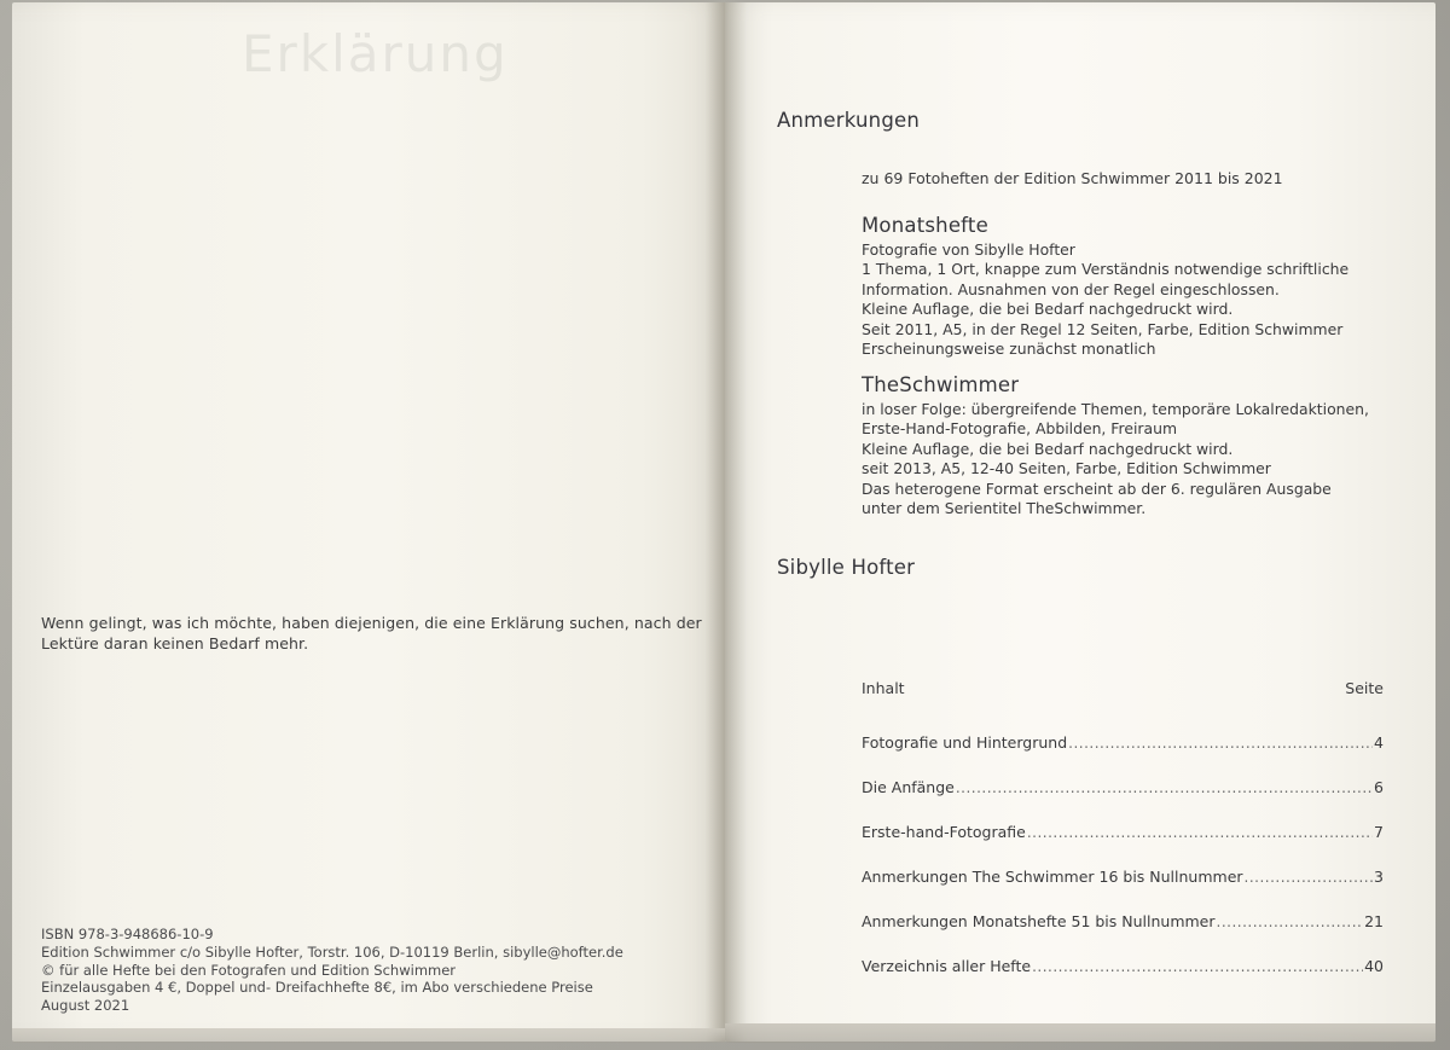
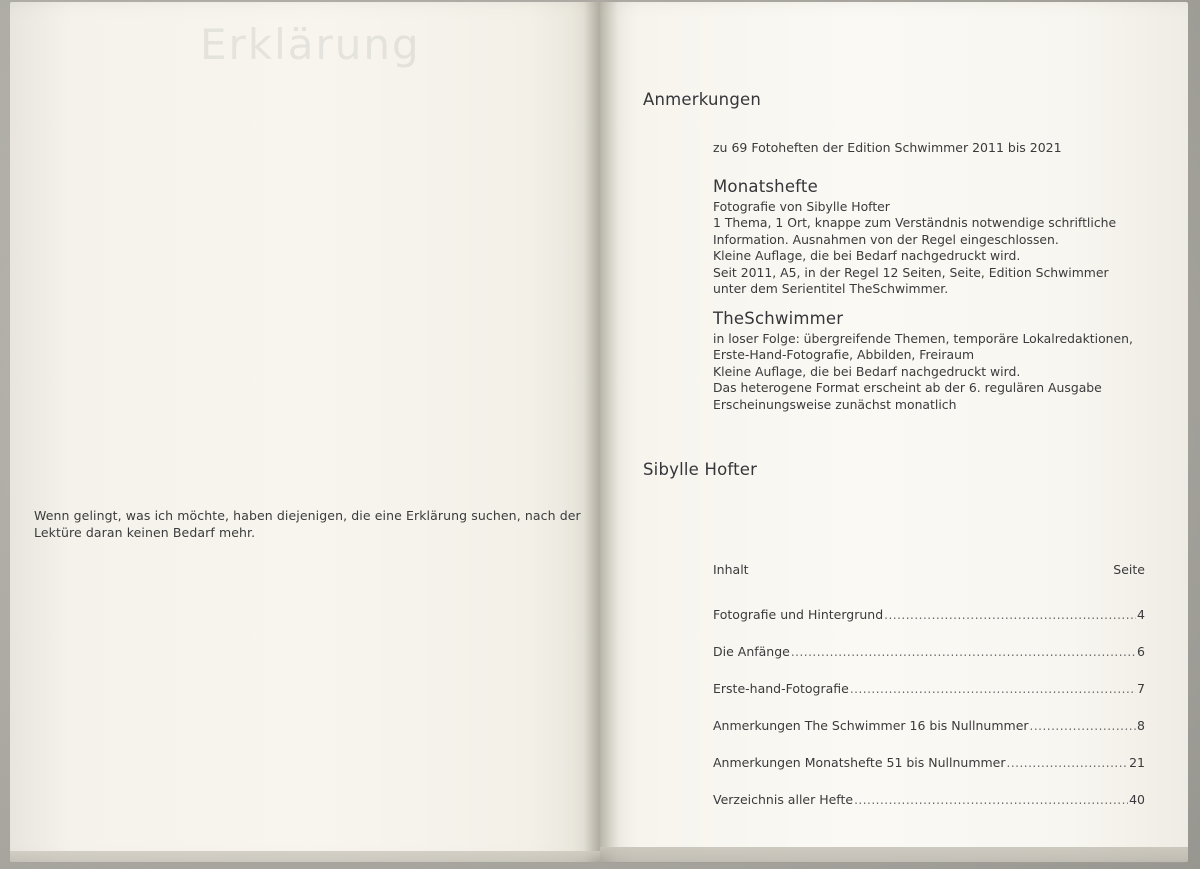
  Wenn gelingt, was ich möchte, haben diejenigen, die eine Erklärung suchen, nach der Lektüre daran keinen Bedarf mehr.
- ISBN 978-3-948686-10-9
- Edition Schwimmer c/o Sibylle Hofter, Torstr. 106, D-10119 Berlin, sibylle@hofter.de
- © für alle Hefte bei den Fotografen und Edition Schwimmer
- Einzelausgaben 4 €, Doppel und- Dreifachhefte 8€, im Abo verschiedene Preise
- August 2021
  Anmerkungen
  zu 69 Fotoheften der Edition Schwimmer 2011 bis 2021
  Monatshefte
  Fotografie von Sibylle Hofter
  1 Thema, 1 Ort, knappe zum Verständnis notwendige schriftliche
  Information. Ausnahmen von der Regel eingeschlossen.
  Kleine Auflage, die bei Bedarf nachgedruckt wird.
- Seit 2011, A5, in der Regel 12 Seiten, Farbe, Edition Schwimmer
+ Seit 2011, A5, in der Regel 12 Seiten, Seite, Edition Schwimmer
- Erscheinungsweise zunächst monatlich
+ unter dem Serientitel TheSchwimmer.
  TheSchwimmer
  in loser Folge: übergreifende Themen, temporäre Lokalredaktionen,
  Erste-Hand-Fotografie, Abbilden, Freiraum
  Kleine Auflage, die bei Bedarf nachgedruckt wird.
- seit 2013, A5, 12-40 Seiten, Farbe, Edition Schwimmer
  Das heterogene Format erscheint ab der 6. regulären Ausgabe
- unter dem Serientitel TheSchwimmer.
+ Erscheinungsweise zunächst monatlich
  Sibylle Hofter
  Inhalt
  Seite
  Fotografie und Hintergrund
  4
  Die Anfänge
  ................................................................................
  6
  Erste-hand-Fotografie
  7
  Anmerkungen The Schwimmer 16 bis Nullnummer
- 3
+ 8
  Anmerkungen Monatshefte 51 bis Nullnummer
  21
  Verzeichnis aller Hefte
  40
